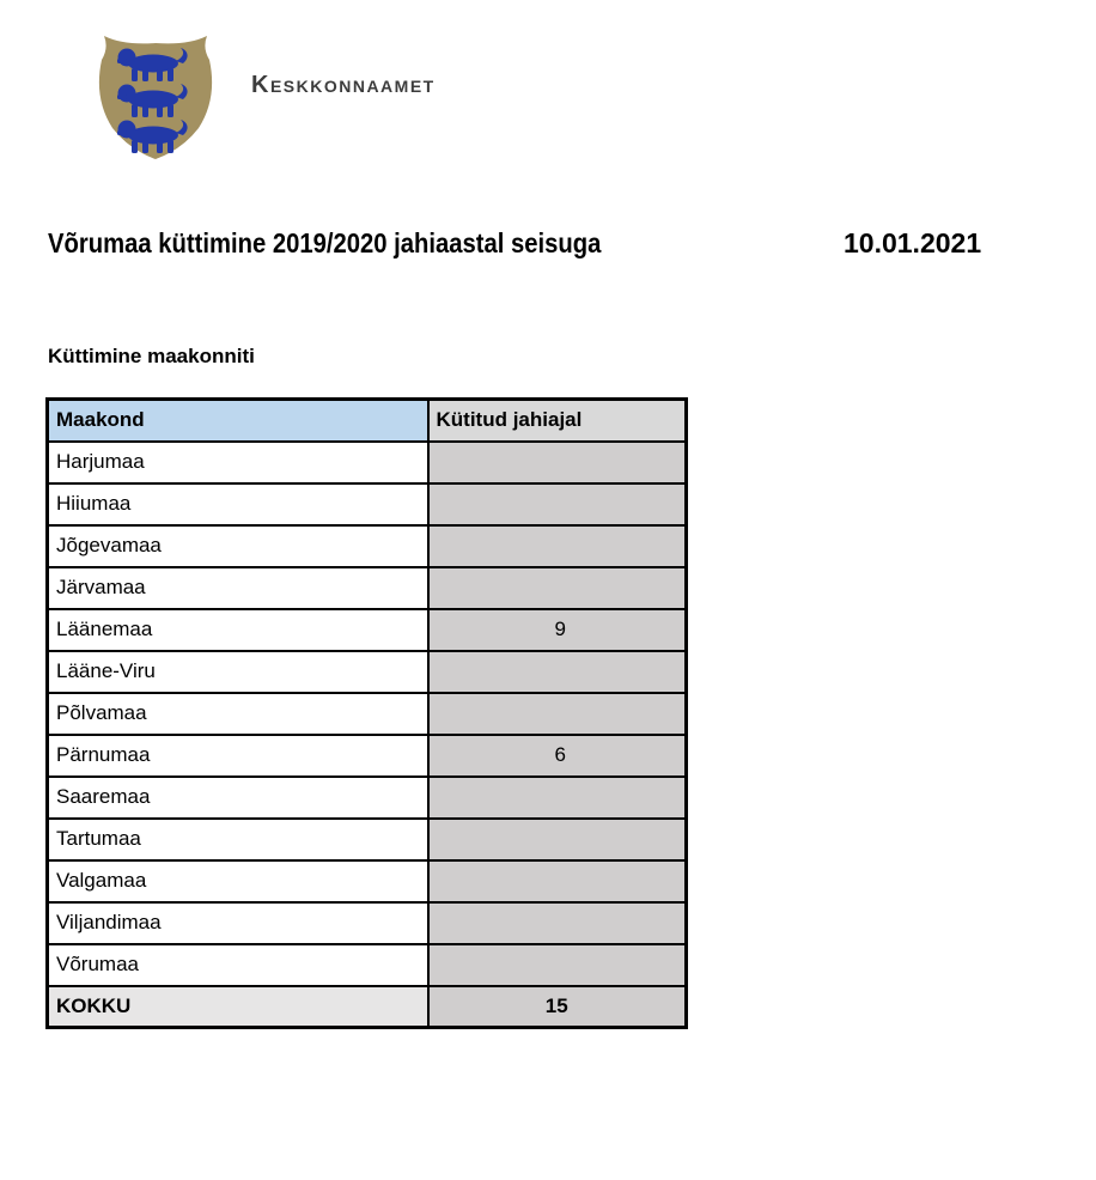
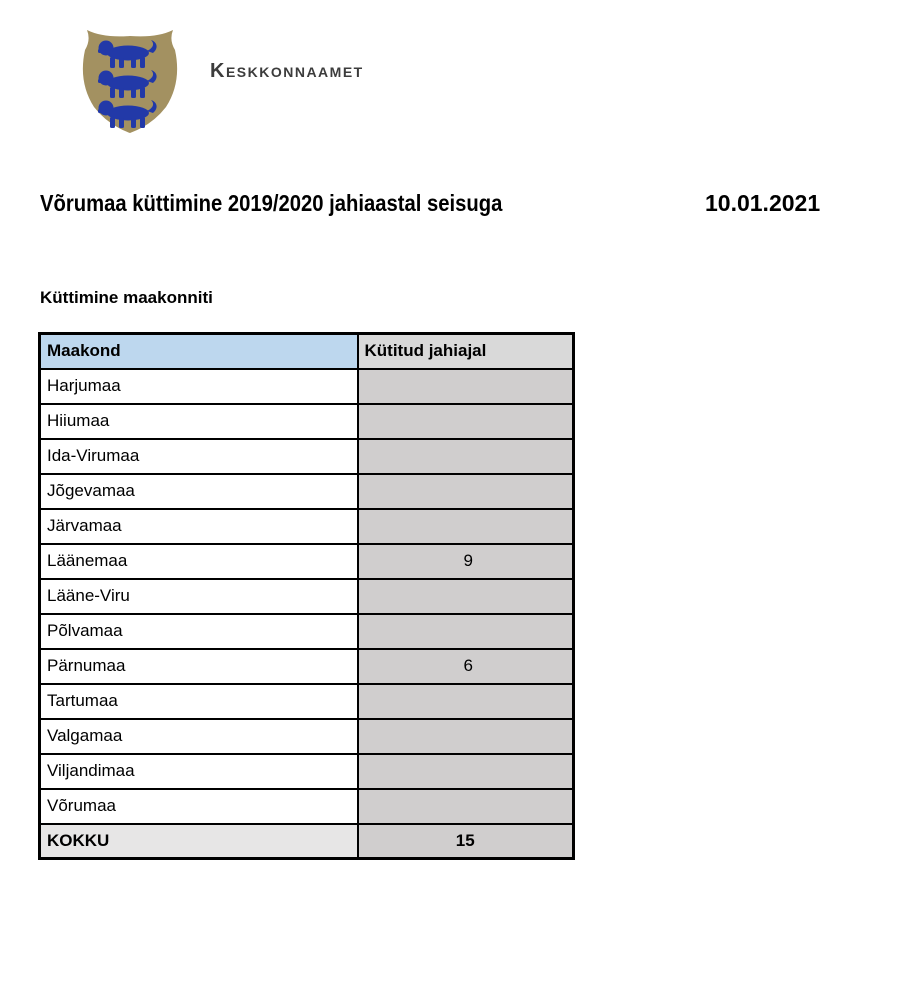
  Keskkonnaamet
  Võrumaa küttimine 2019/2020 jahiaastal seisuga
  10.01.2021
  Küttimine maakonniti
  Maakond	Kütitud jahiajal
  Harjumaa
  Hiiumaa
+ Ida-Virumaa
  Jõgevamaa
  Järvamaa
  Läänemaa	9
  Lääne-Viru
  Põlvamaa
  Pärnumaa	6
- Saaremaa
  Tartumaa
  Valgamaa
  Viljandimaa
  Võrumaa
  KOKKU	15
